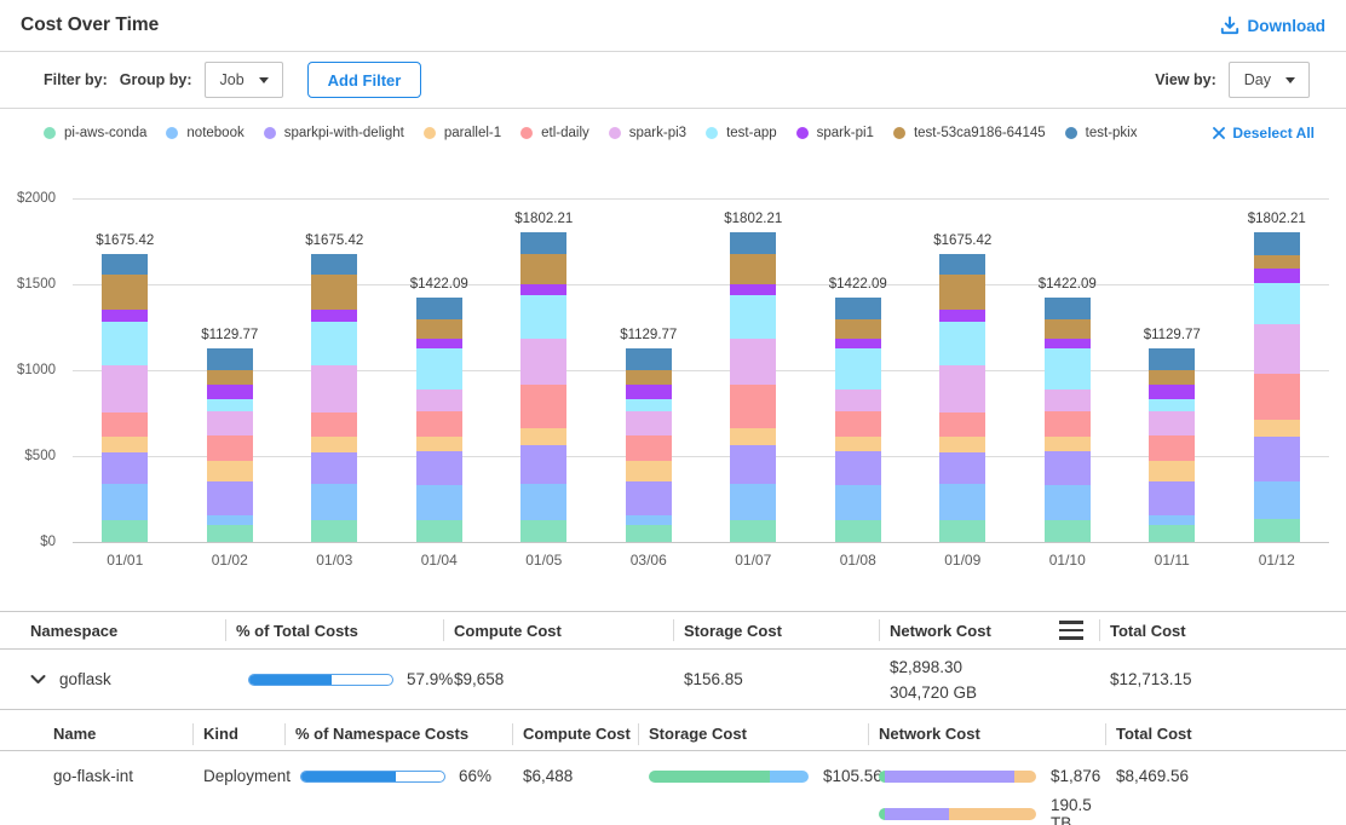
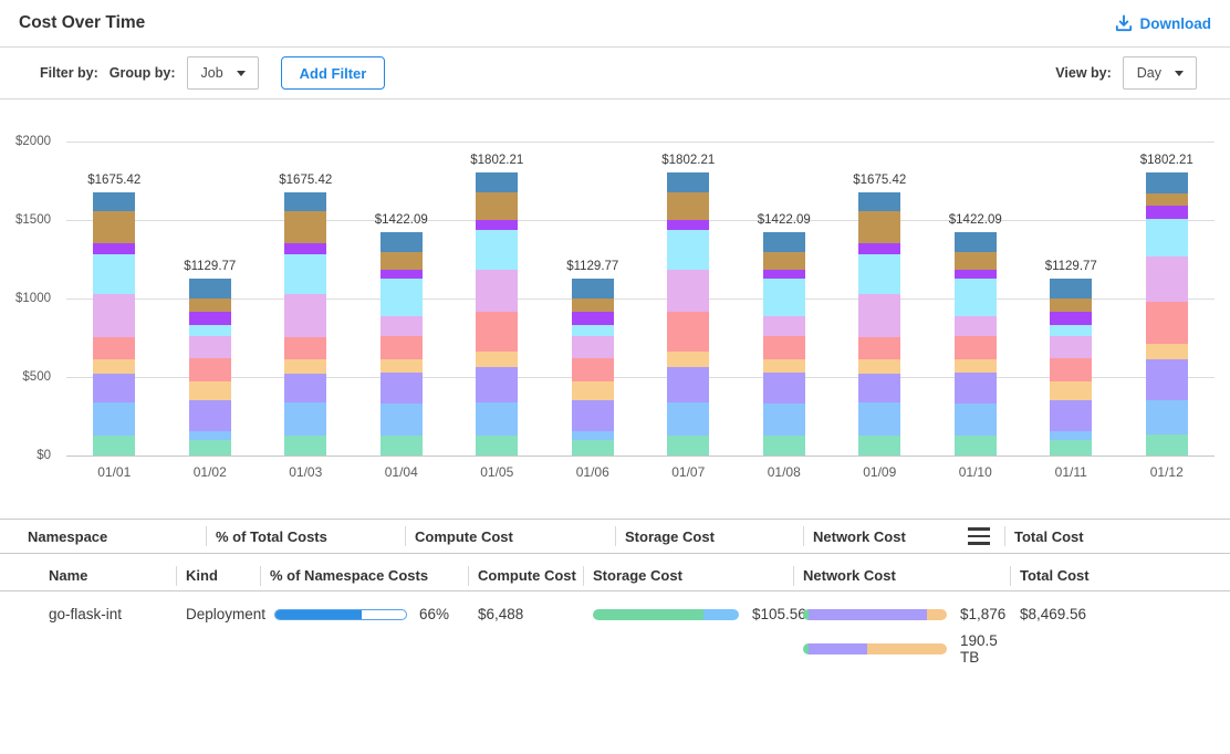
  Cost Over Time
  Download
  Filter by:
  Group by:
  Job
  Add Filter
  View by:
  Day
- pi-aws-conda
- notebook
- sparkpi-with-delight
- parallel-1
- etl-daily
- spark-pi3
- test-app
- spark-pi1
- test-53ca9186-64145
- test-pkix
- Deselect All
  $0
  $500
  $1000
  $1500
  $2000
  $1675.42
  01/01
  $1129.77
  01/02
  $1675.42
  01/03
  $1422.09
  01/04
  $1802.21
  01/05
  $1129.77
- 03/06
+ 01/06
  $1802.21
  01/07
  $1422.09
  01/08
  $1675.42
  01/09
  $1422.09
  01/10
  $1129.77
  01/11
  $1802.21
  01/12
  Namespace
  % of Total Costs
  Compute Cost
  Storage Cost
  Network Cost
  Total Cost
- goflask
- 57.9%
- $9,658
- $156.85
- $2,898.30
- 304,720 GB
- $12,713.15
  Name
  Kind
  % of Namespace Costs
  Compute Cost
  Storage Cost
  Network Cost
  Total Cost
  go-flask-int
  Deployment
  66%
  $6,488
  $105.5
  $1,876
  190.5 TB
  $8,469.56
